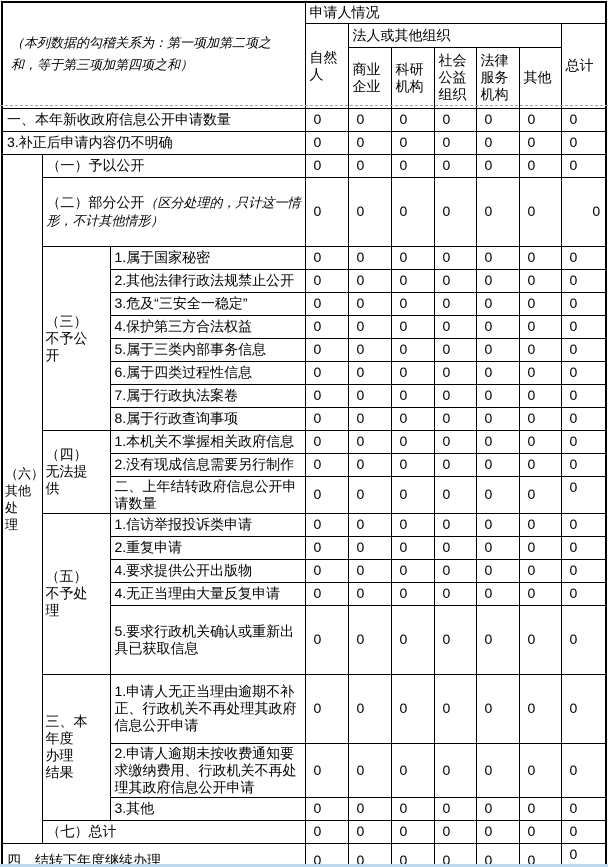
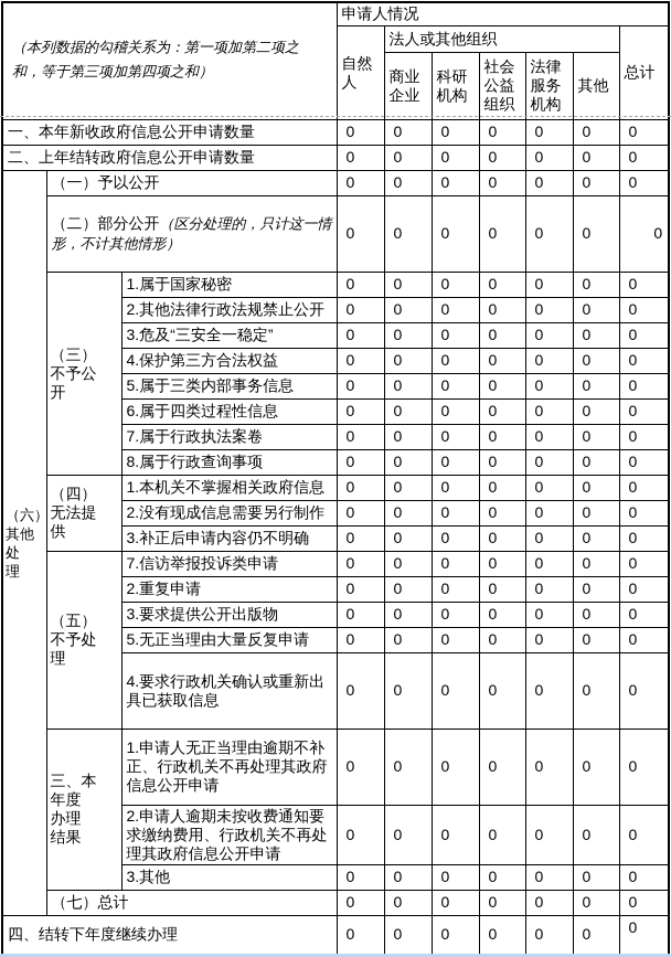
  （本列数据的勾稽关系为：第一项加第二项之和，等于第三项加第四项之和）	申请人情况
  自然人	法人或其他组织	总计
  商业企业	科研机构	社会公益组织	法律服务机构	其他
  一、本年新收政府信息公开申请数量	0	0	0	0	0	0	0
- 3.补正后申请内容仍不明确	0	0	0	0	0	0	0
+ 二、上年结转政府信息公开申请数量	0	0	0	0	0	0	0
  （六） 其他处 理	（一）予以公开	0	0	0	0	0	0	0
  （二）部分公开（区分处理的，只计这一情形，不计其他情形）	0	0	0	0	0	0	0
  （三） 不予公 开	1.属于国家秘密	0	0	0	0	0	0	0
  2.其他法律行政法规禁止公开	0	0	0	0	0	0	0
  3.危及“三安全一稳定”	0	0	0	0	0	0	0
  4.保护第三方合法权益	0	0	0	0	0	0	0
  5.属于三类内部事务信息	0	0	0	0	0	0	0
  6.属于四类过程性信息	0	0	0	0	0	0	0
  7.属于行政执法案卷	0	0	0	0	0	0	0
  8.属于行政查询事项	0	0	0	0	0	0	0
  （四） 无法提 供	1.本机关不掌握相关政府信息	0	0	0	0	0	0	0
  2.没有现成信息需要另行制作	0	0	0	0	0	0	0
- 二、上年结转政府信息公开申请数量	0	0	0	0	0	0	0
+ 3.补正后申请内容仍不明确	0	0	0	0	0	0	0
- （五） 不予处 理	1.信访举报投诉类申请	0	0	0	0	0	0	0
+ （五） 不予处 理	7.信访举报投诉类申请	0	0	0	0	0	0	0
  2.重复申请	0	0	0	0	0	0	0
- 4.要求提供公开出版物	0	0	0	0	0	0	0
+ 3.要求提供公开出版物	0	0	0	0	0	0	0
- 4.无正当理由大量反复申请	0	0	0	0	0	0	0
+ 5.无正当理由大量反复申请	0	0	0	0	0	0	0
- 5.要求行政机关确认或重新出具已获取信息	0	0	0	0	0	0	0
+ 4.要求行政机关确认或重新出具已获取信息	0	0	0	0	0	0	0
  三、本 年度 办理 结果	1.申请人无正当理由逾期不补正、行政机关不再处理其政府信息公开申请	0	0	0	0	0	0	0
  2.申请人逾期未按收费通知要求缴纳费用、行政机关不再处理其政府信息公开申请	0	0	0	0	0	0	0
  3.其他	0	0	0	0	0	0	0
  （七）总计	0	0	0	0	0	0	0
  四、结转下年度继续办理	0	0	0	0	0	0	0
